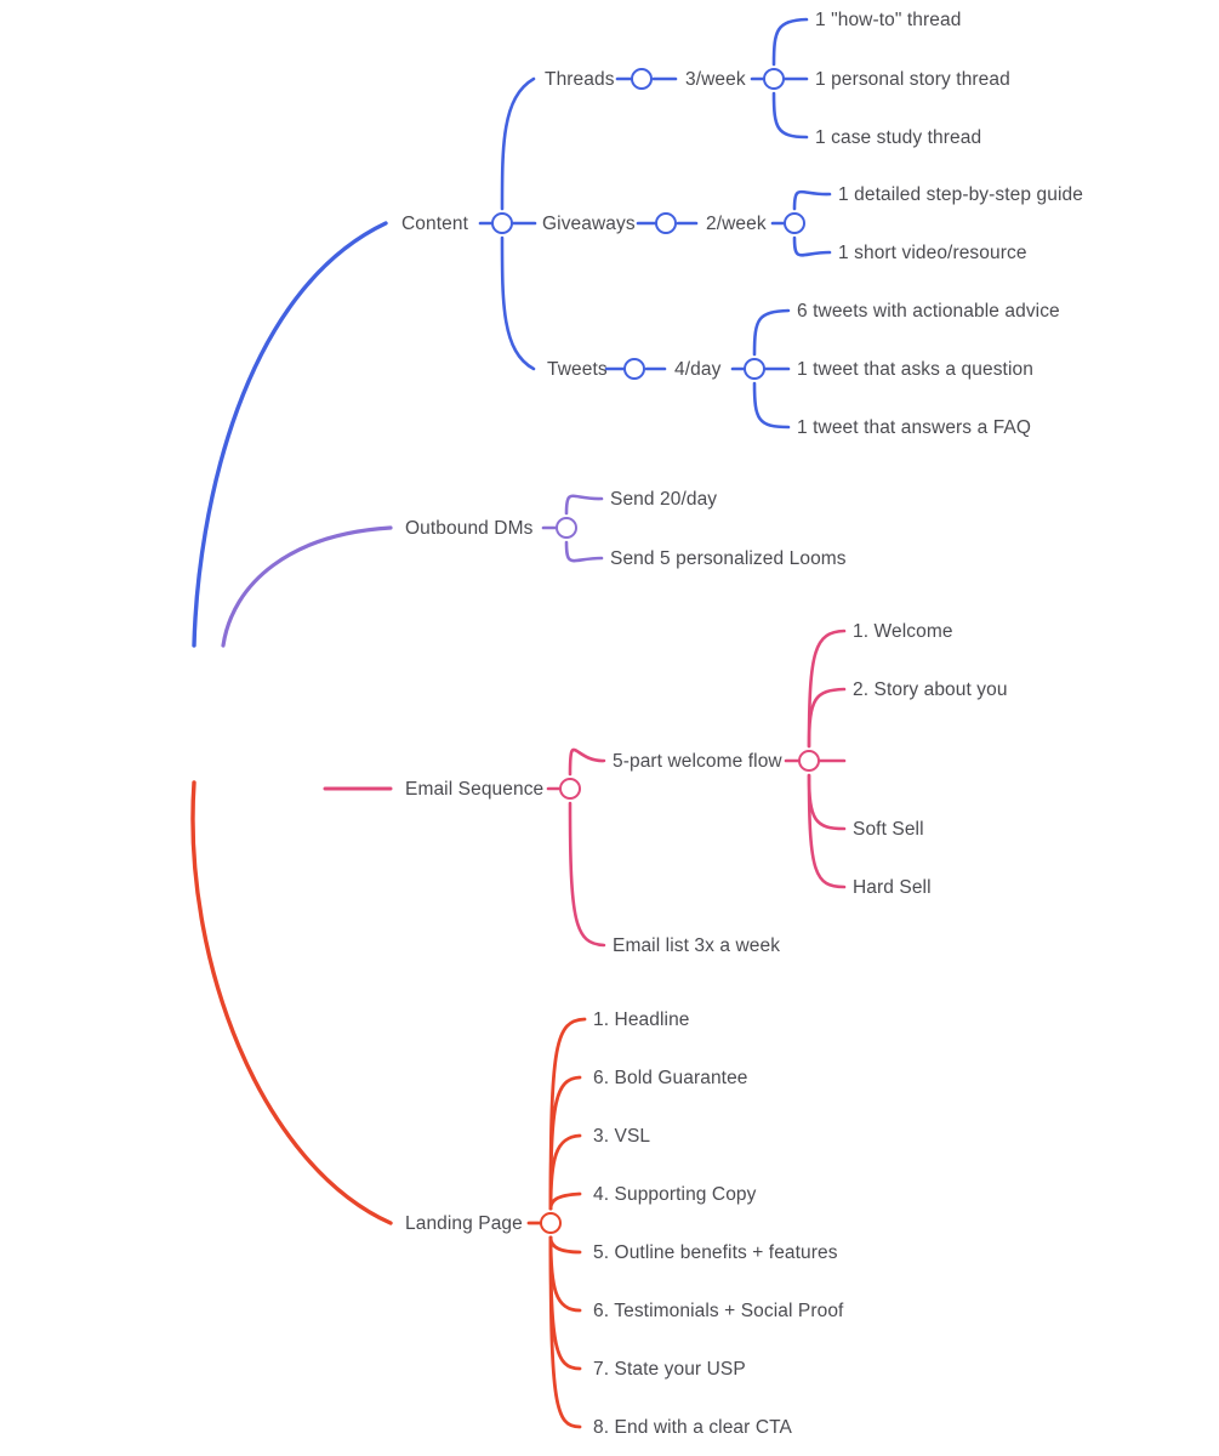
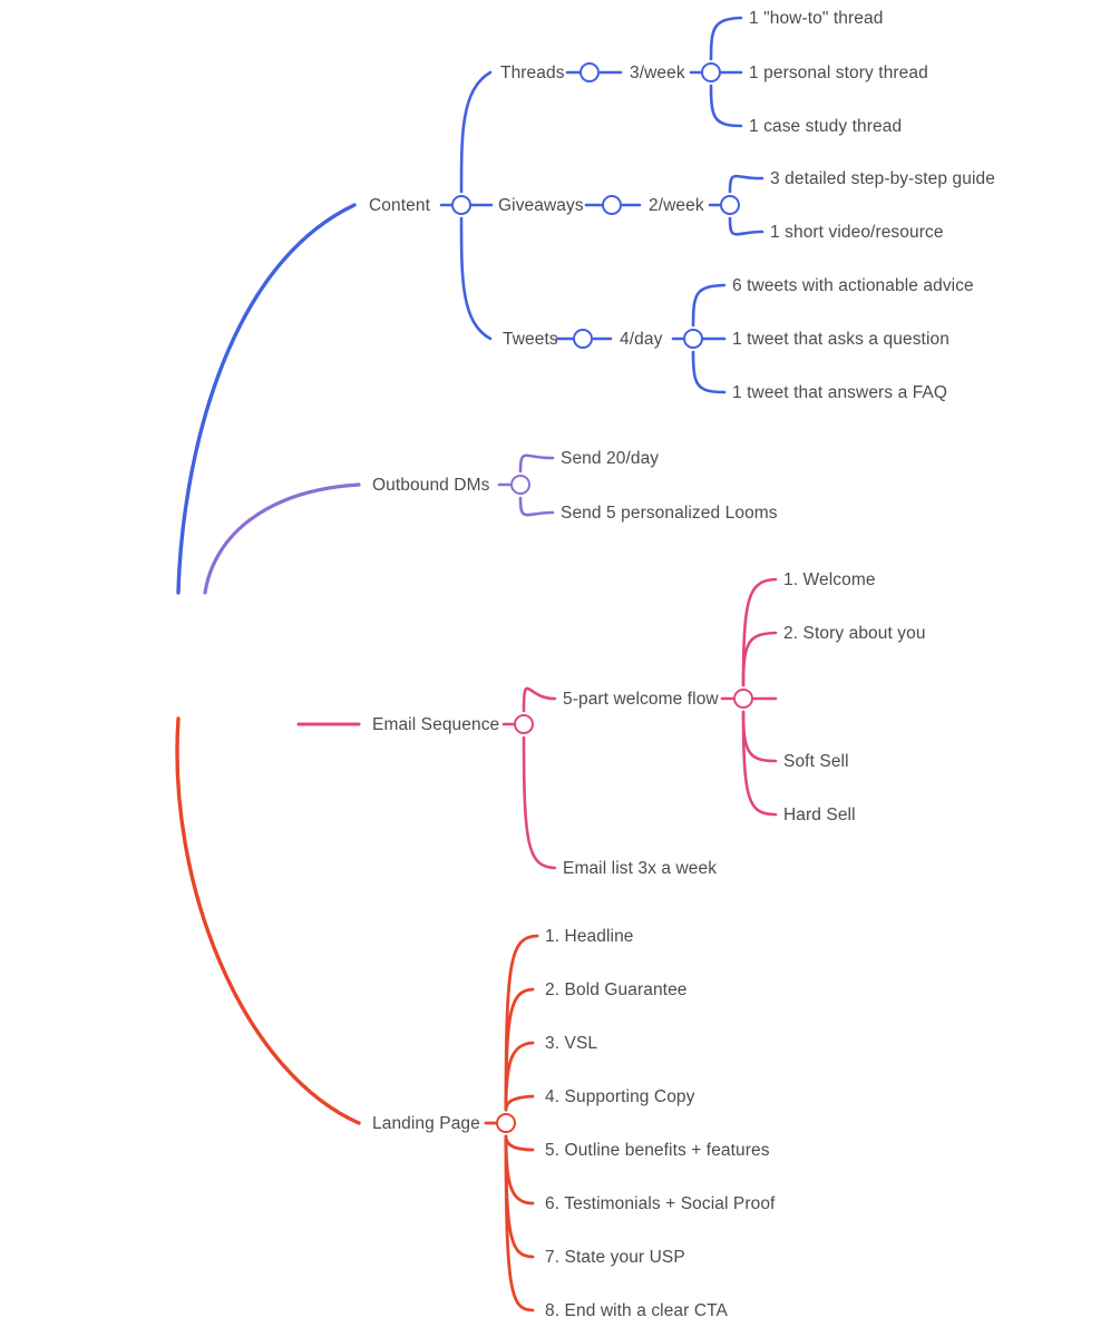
  Content
  Threads
  3/week
  1 "how-to" thread
  1 personal story thread
  1 case study thread
  Giveaways
  2/week
- 1 detailed step-by-step guide
+ 3 detailed step-by-step guide
  1 short video/resource
  Tweets
  4/day
  6 tweets with actionable advice
  1 tweet that asks a question
  1 tweet that answers a FAQ
  Outbound DMs
  Send 20/day
  Send 5 personalized Looms
  Email Sequence
  5-part welcome flow
  1. Welcome
  2. Story about you
  Soft Sell
  Hard Sell
  Email list 3x a week
  Landing Page
  1. Headline
- 6. Bold Guarantee
+ 2. Bold Guarantee
  3. VSL
  4. Supporting Copy
  5. Outline benefits + features
  6. Testimonials + Social Proof
  7. State your USP
  8. End with a clear CTA
